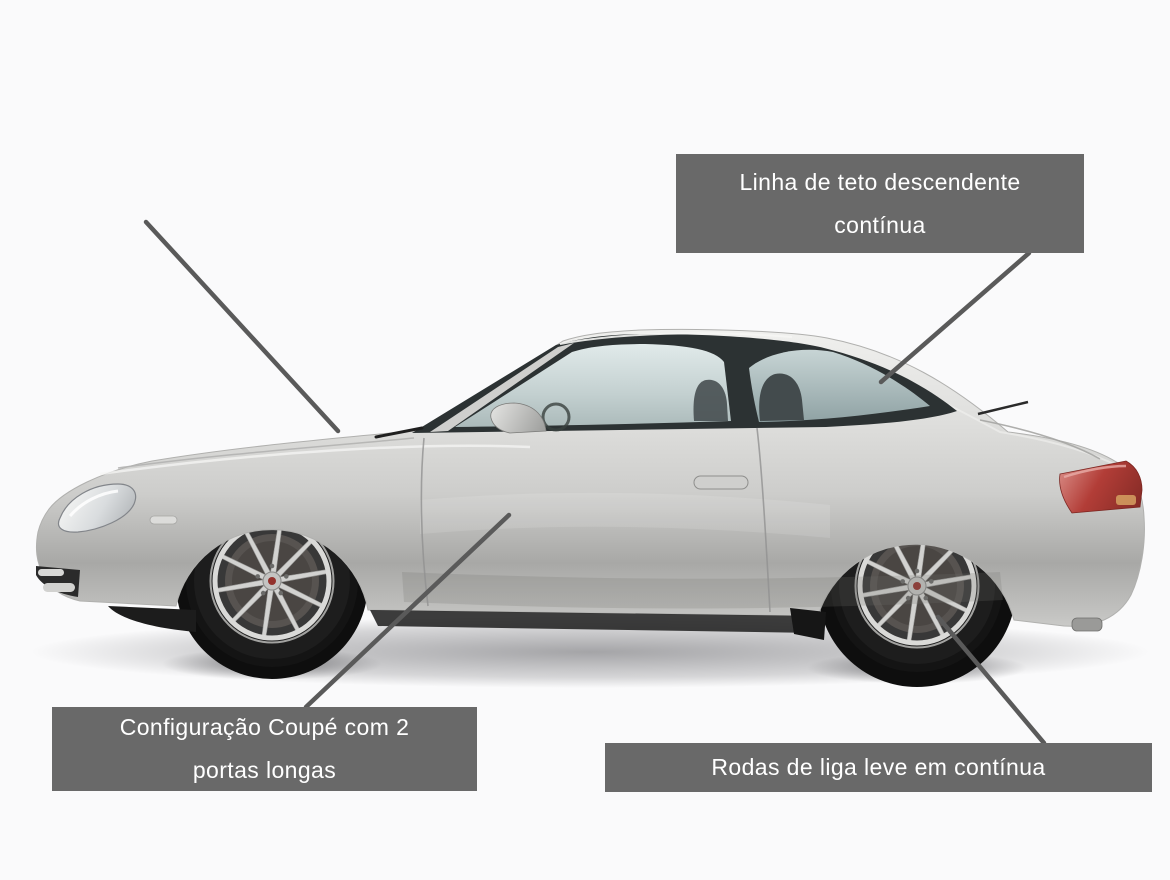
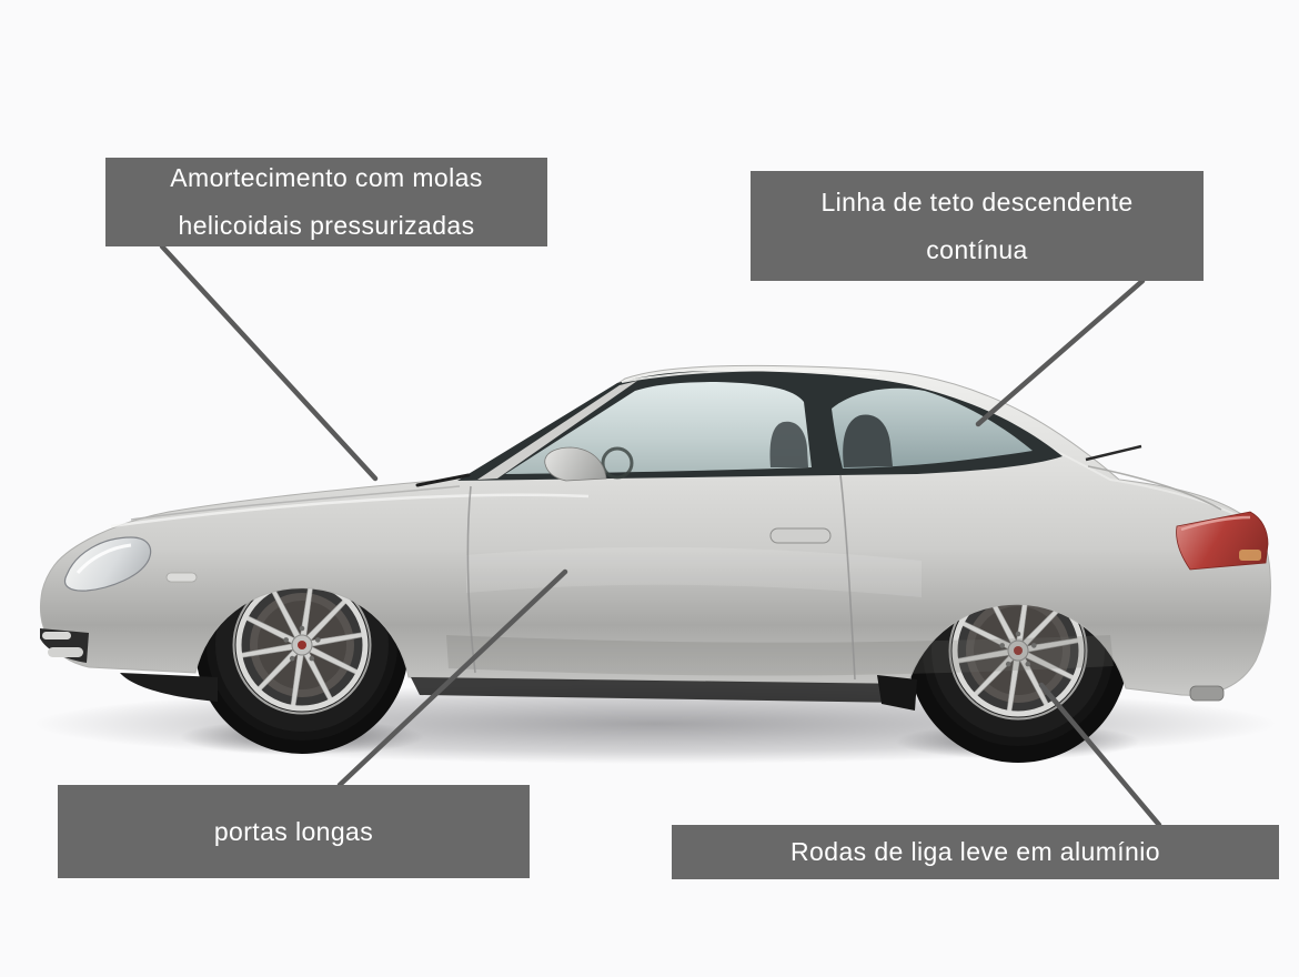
+ Amortecimento com molas
+ helicoidais pressurizadas
  Linha de teto descendente
  contínua
- Configuração Coupé com 2
  portas longas
- Rodas de liga leve em contínua
+ Rodas de liga leve em alumínio
